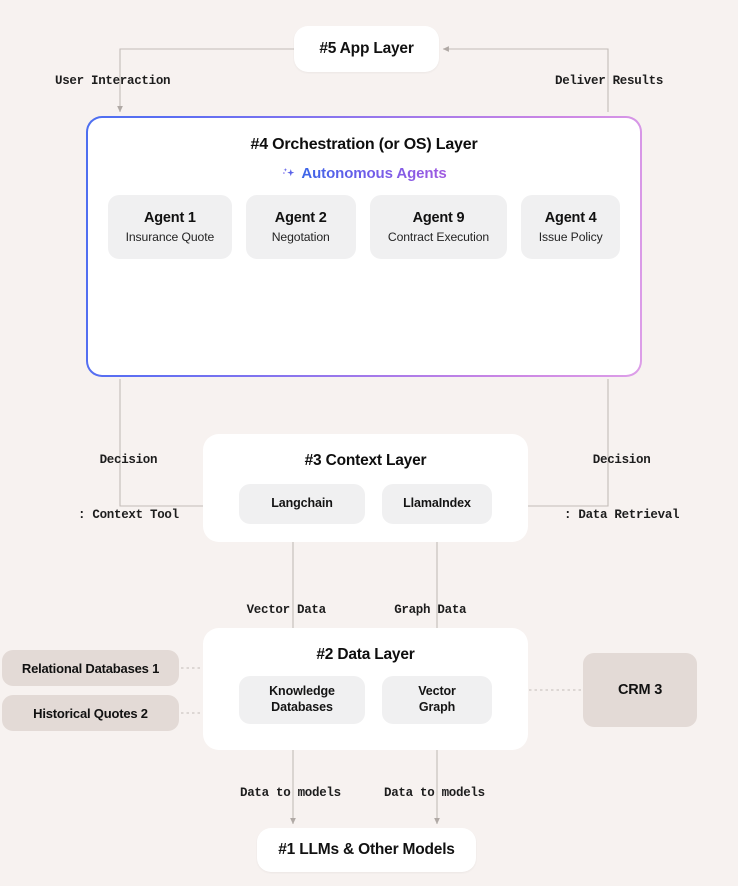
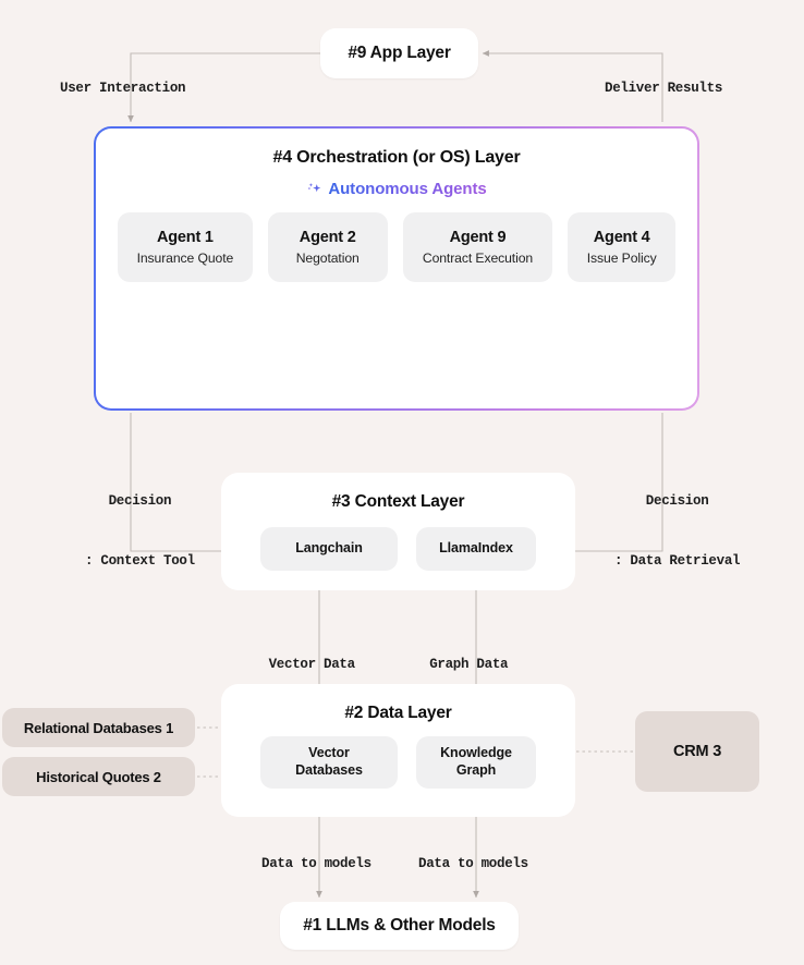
- #5 App Layer
+ #9 App Layer
  User Interaction
  Deliver Results
  #4 Orchestration (or OS) Layer
  Autonomous Agents
  Agent 1
  Insurance Quote
  Agent 2
  Negotation
  Agent 9
  Contract Execution
  Agent 4
  Issue Policy
  Decision
  : Context Tool
  Decision
  : Data Retrieval
  #3 Context Layer
  Langchain
  LlamaIndex
  Vector Data
  Graph Data
  #2 Data Layer
- Knowledge
+ Vector
  Databases
- Vector
+ Knowledge
  Graph
  Relational Databases 1
  Historical Quotes 2
  CRM 3
  Data to models
  Data to models
  #1 LLMs & Other Models
